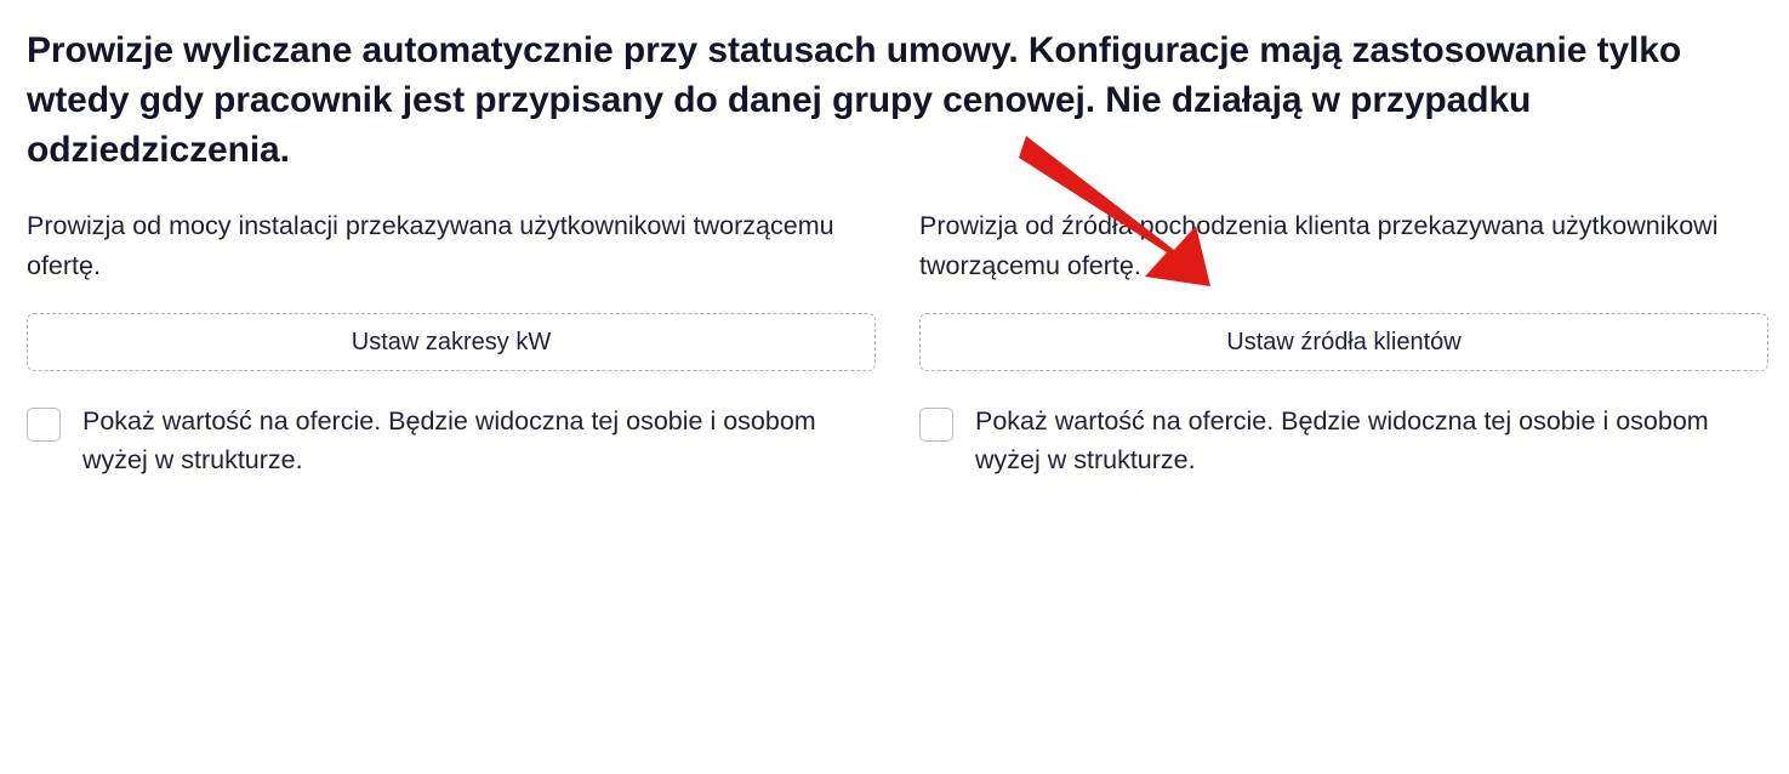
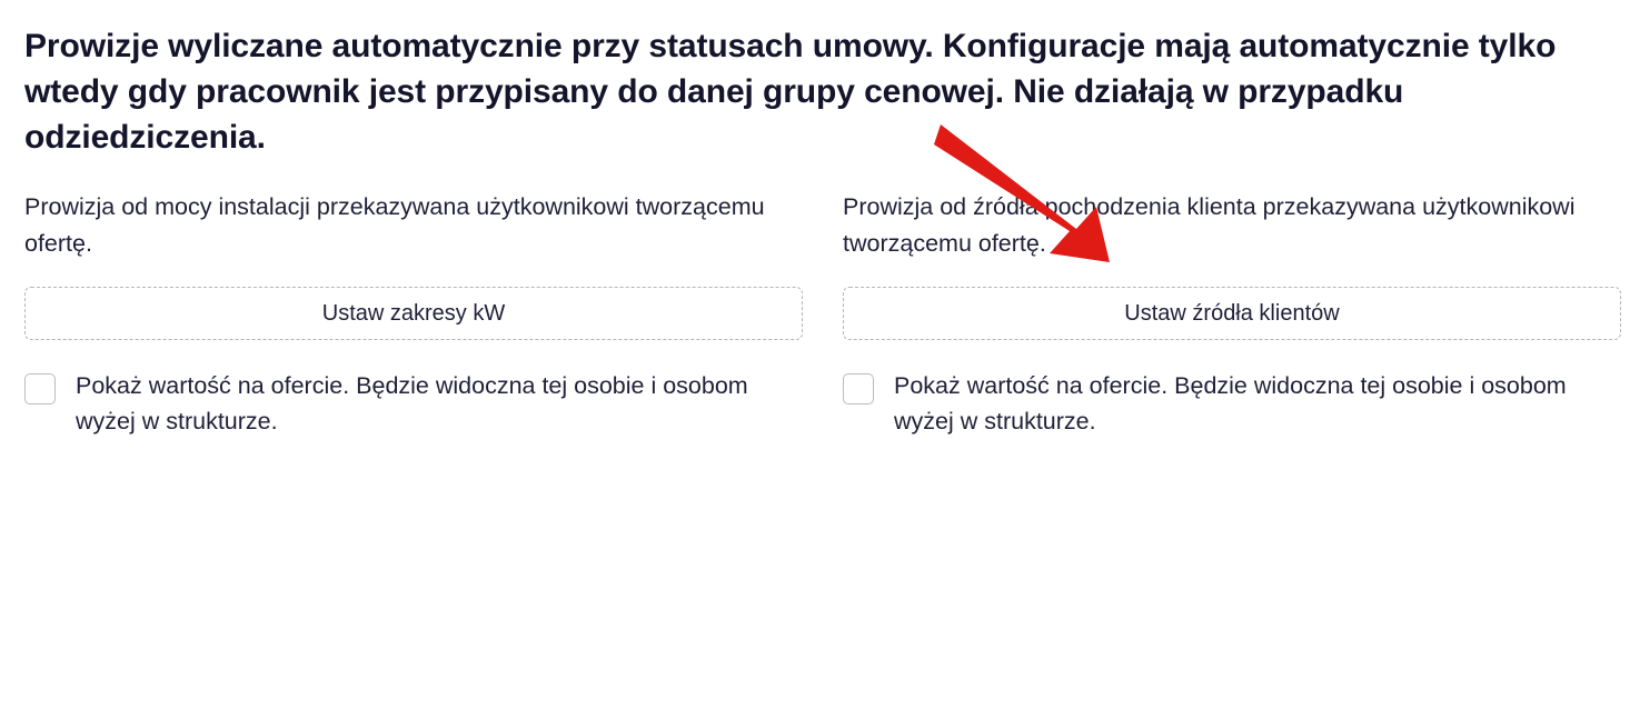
- Prowizje wyliczane automatycznie przy statusach umowy. Konfiguracje mają zastosowanie tylko wtedy gdy pracownik jest przypisany do danej grupy cenowej. Nie działają w przypadku odziedziczenia.
+ Prowizje wyliczane automatycznie przy statusach umowy. Konfiguracje mają automatycznie tylko wtedy gdy pracownik jest przypisany do danej grupy cenowej. Nie działają w przypadku odziedziczenia.
  Prowizja od mocy instalacji przekazywana użytkownikowi tworzącemu ofertę.
  Ustaw zakresy kW
  Pokaż wartość na ofercie. Będzie widoczna tej osobie i osobom wyżej w strukturze.
  Prowizja od źródła pochodzenia klienta przekazywana użytkownikowi tworzącemu ofertę.
  Ustaw źródła klientów
  Pokaż wartość na ofercie. Będzie widoczna tej osobie i osobom wyżej w strukturze.
